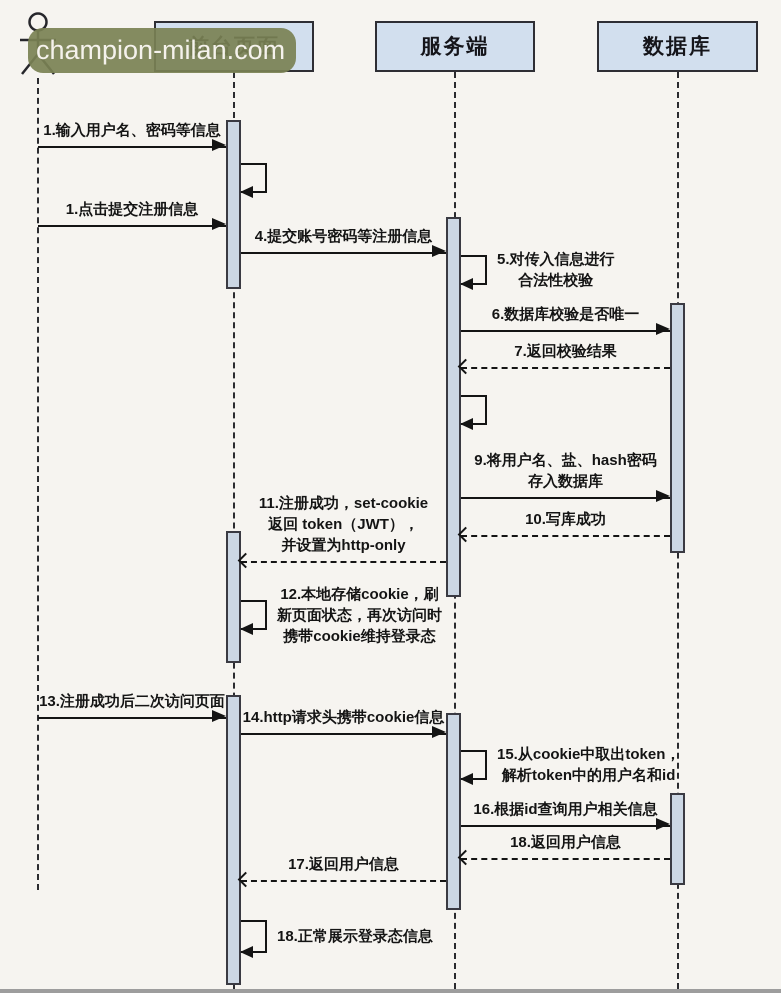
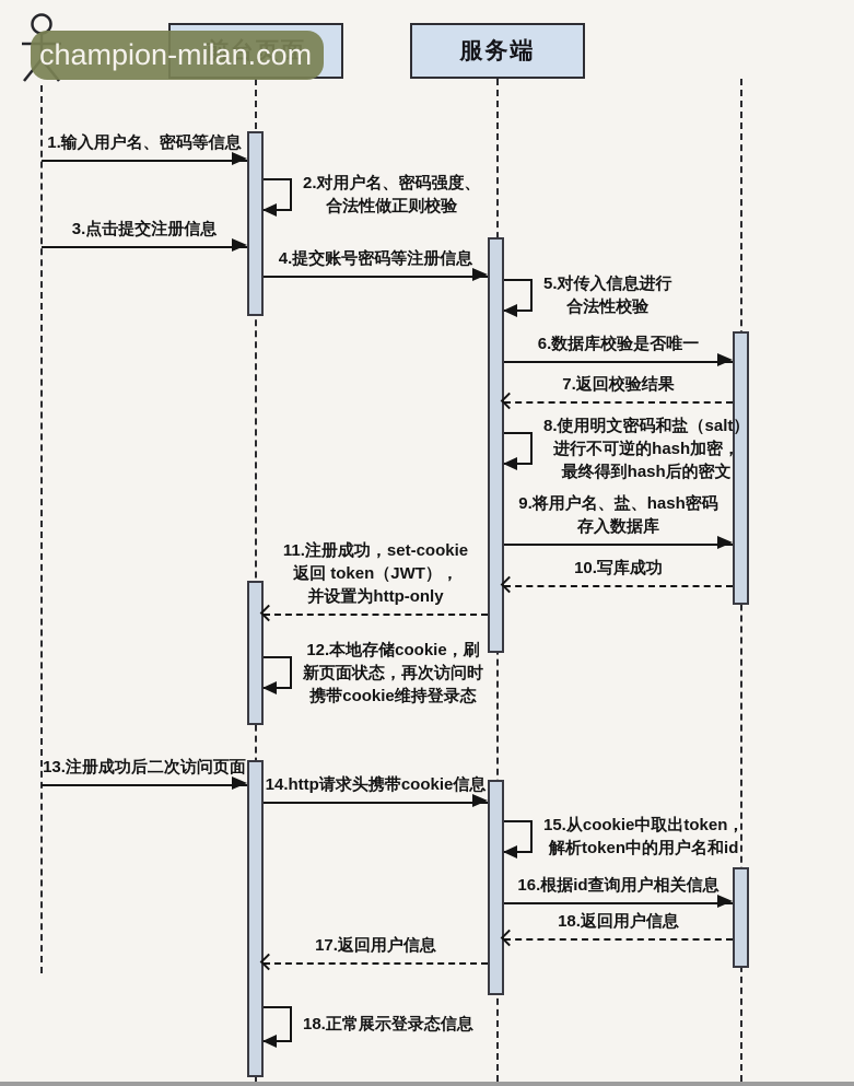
  champion-milan.com
  服务端
- 数据库
  1.输入用户名、密码等信息
+ 2.对用户名、密码强度、
+ 合法性做正则校验
- 1.点击提交注册信息
+ 3.点击提交注册信息
  4.提交账号密码等注册信息
  5.对传入信息进行
  合法性校验
  6.数据库校验是否唯一
  7.返回校验结果
+ 8.使用明文密码和盐（salt）
+ 进行不可逆的hash加密，
+ 最终得到hash后的密文
  9.将用户名、盐、hash密码
  存入数据库
  10.写库成功
  11.注册成功，set-cookie
  返回 token（JWT），
  并设置为http-only
  12.本地存储cookie，刷
  新页面状态，再次访问时
  携带cookie维持登录态
  13.注册成功后二次访问页面
  14.http请求头携带cookie信息
  15.从cookie中取出token，
  解析token中的用户名和id
  16.根据id查询用户相关信息
  18.返回用户信息
  17.返回用户信息
  18.正常展示登录态信息
